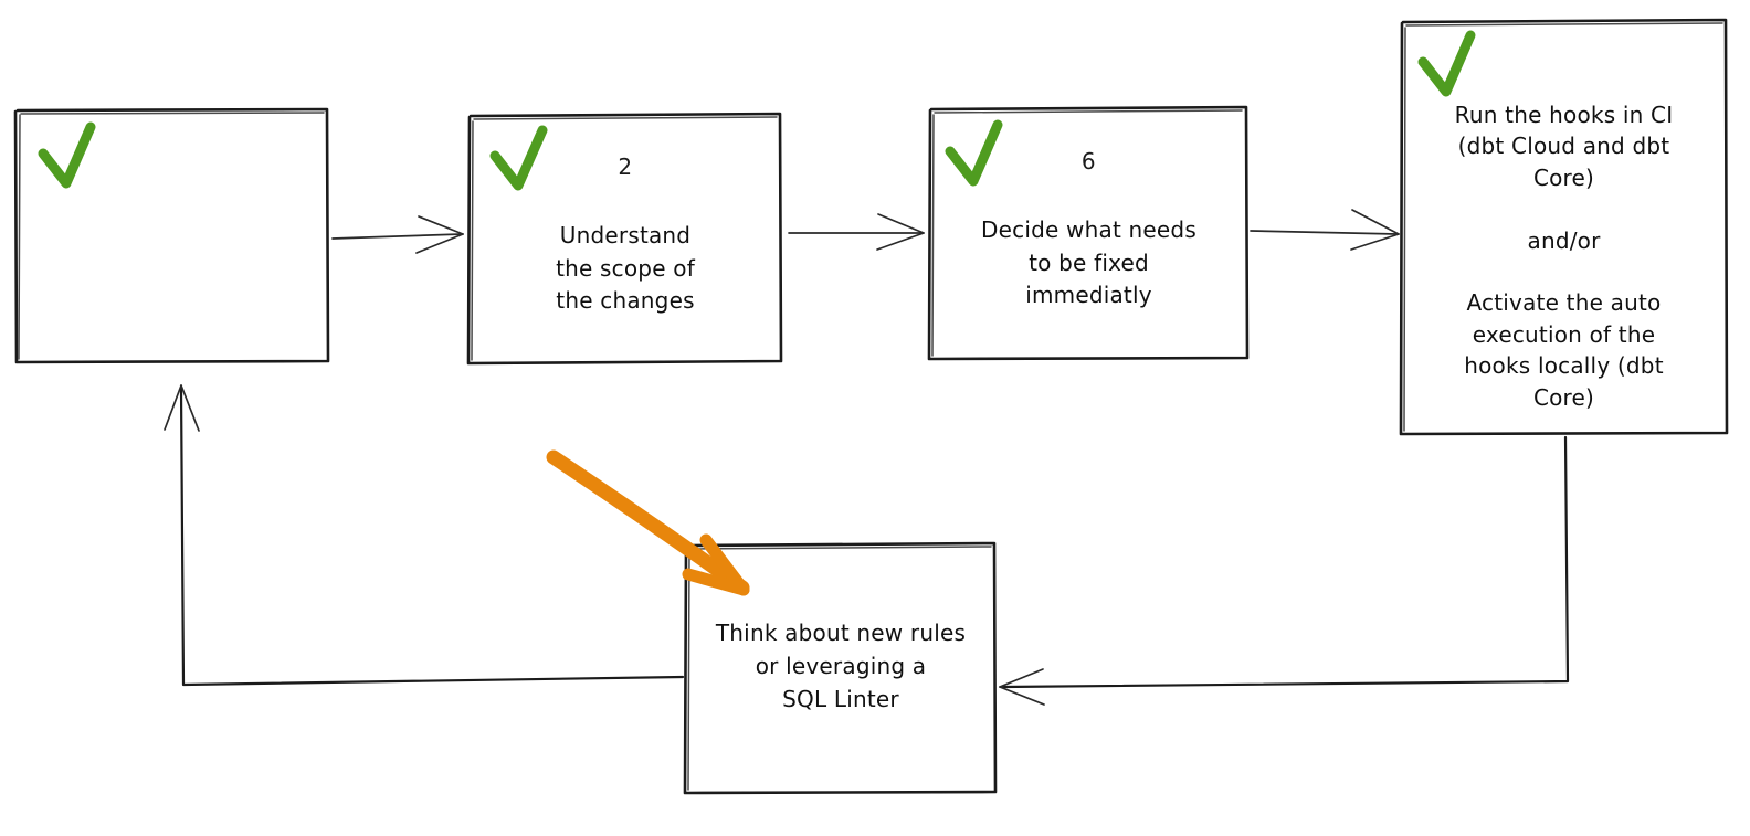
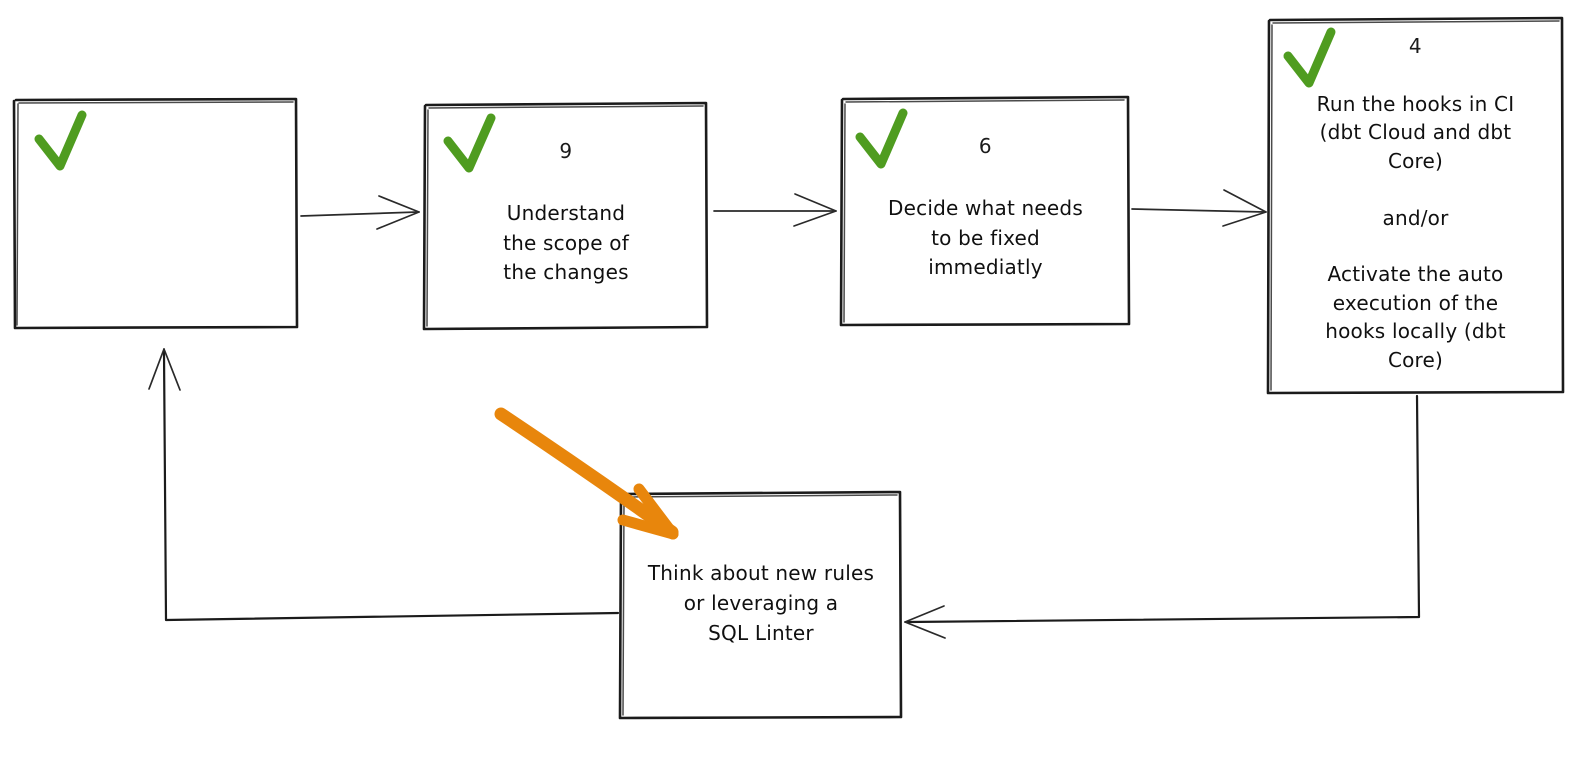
- 2
+ 9
  Understand
  the scope of
  the changes
  6
  Decide what needs
  to be fixed
  immediatly
+ 4
  Run the hooks in CI
  (dbt Cloud and dbt
  Core)
  and/or
  Activate the auto
  execution of the
  hooks locally (dbt
  Core)
  Think about new rules
  or leveraging a
  SQL Linter
